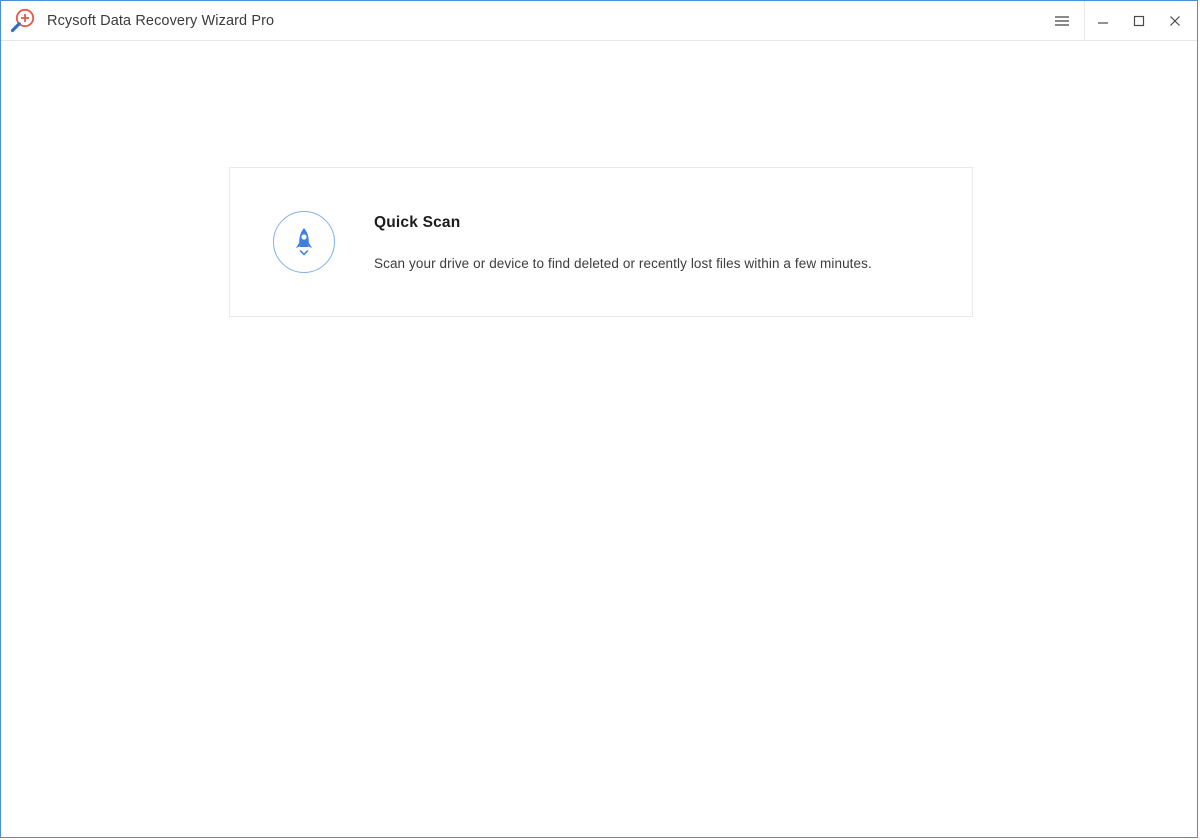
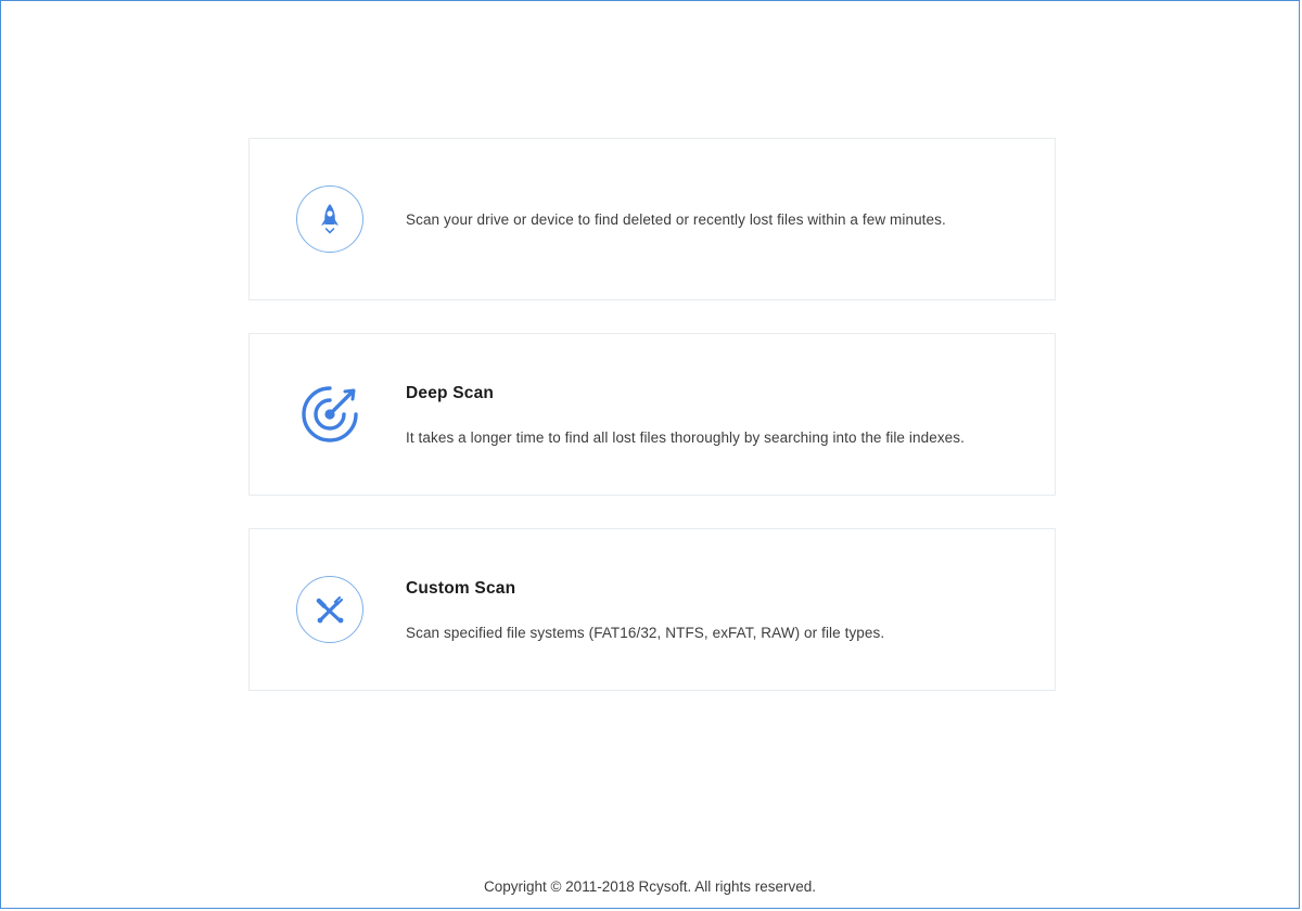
- Rcysoft Data Recovery Wizard Pro
- Quick Scan
  Scan your drive or device to find deleted or recently lost files within a few minutes.
+ Deep Scan
+ It takes a longer time to find all lost files thoroughly by searching into the file indexes.
+ Custom Scan
+ Scan specified file systems (FAT16/32, NTFS, exFAT, RAW) or file types.
+ Copyright © 2011-2018 Rcysoft. All rights reserved.
